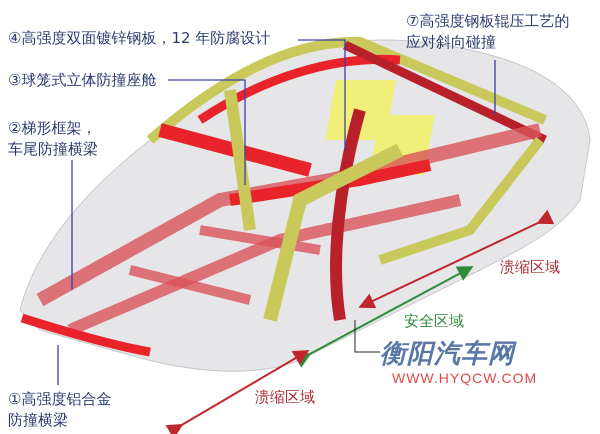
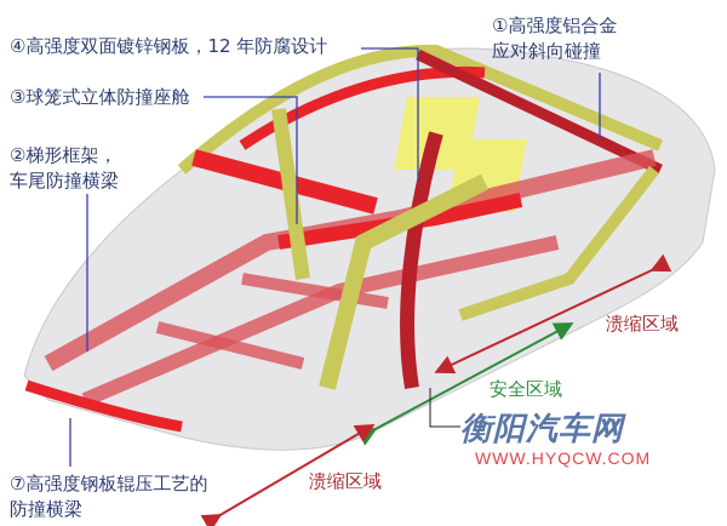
  ④高强度双面镀锌钢板，12 年防腐设计
  ③球笼式立体防撞座舱
  ②梯形框架，
  车尾防撞横梁
- ⑦高强度钢板辊压工艺的
+ ①高强度铝合金
  应对斜向碰撞
- ①高强度铝合金
+ ⑦高强度钢板辊压工艺的
  防撞横梁
  溃缩区域
  安全区域
  溃缩区域
  衡阳汽车网
  WWW.HYQCW.COM
